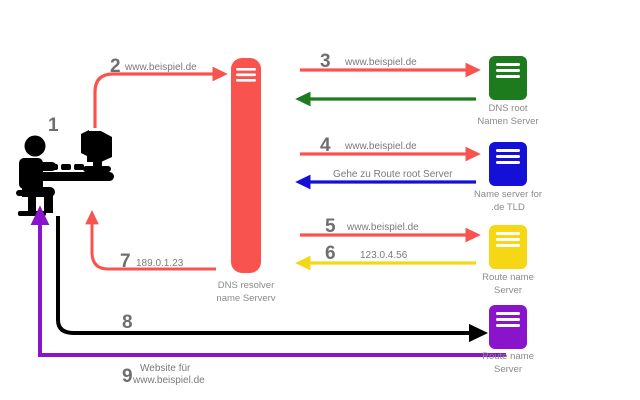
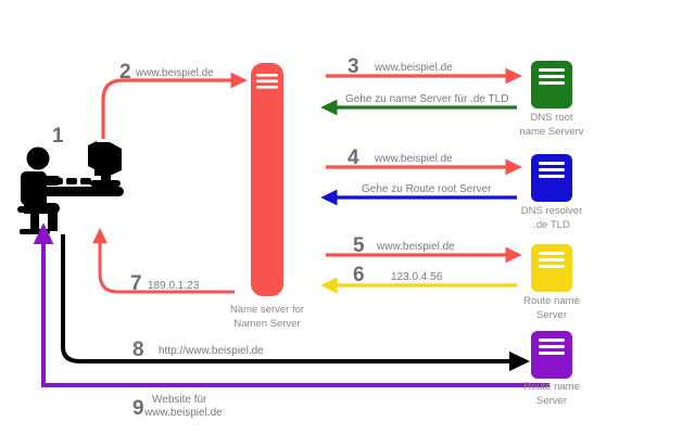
  1
  2
  3
  4
  5
  6
  7
  8
  9
  www.beispiel.de
  www.beispiel.de
+ Gehe zu name Server für .de TLD
  www.beispiel.de
  Gehe zu Route root Server
  www.beispiel.de
  123.0.4.56
  189.0.1.23
+ http://www.beispiel.de
  Website für
  www.beispiel.de
- DNS resolver
+ Name server for
- name Serverv
+ Namen Server
  DNS root
- Namen Server
+ name Serverv
- Name server for
+ DNS resolver
  .de TLD
  Route name
  Server
  Route name
  Server
